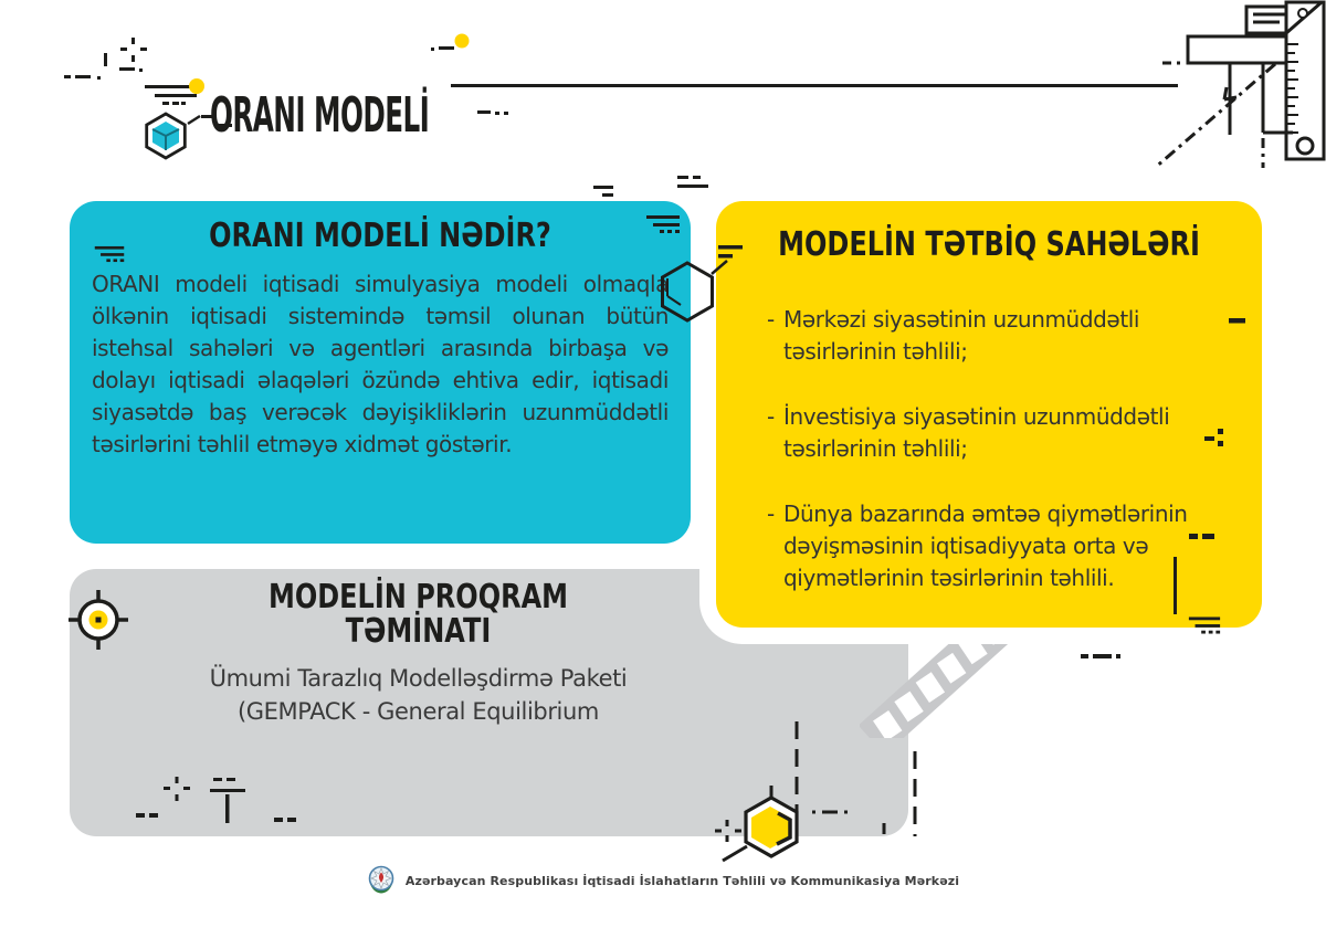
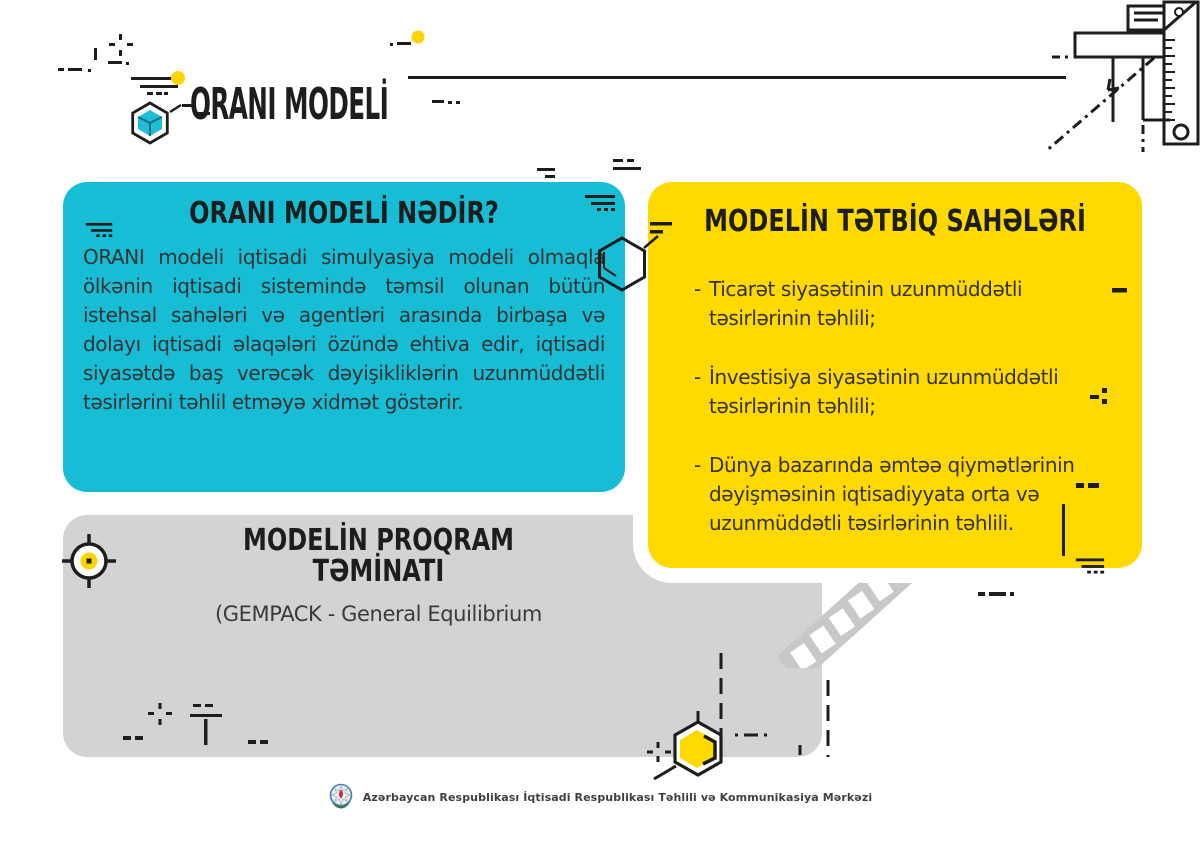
  ORANI MODELİ
  ORANI MODELİ NƏDİR?
  ORANI modeli iqtisadi simulyasiya modeli olmaql ölkənin iqtisadi sistemində təmsil olunan bütün istehsal sahələri və agentləri arasında birbaşa və dolayı iqtisadi əlaqələri özündə ehtiva edir, iqtisadi siyasətdə baş verəcək dəyişikliklərin uzunmüddətli təsirlərini təhlil etməyə xidmət göstərir.
  MODELİN TƏTBİQ SAHƏLƏRİ
  -
- Mərkəzi siyasətinin uzunmüddətli təsirlərinin təhlili;
+ Ticarət siyasətinin uzunmüddətli təsirlərinin təhlili;
  -
  İnvestisiya siyasətinin uzunmüddətli təsirlərinin təhlili;
  -
- Dünya bazarında əmtəə qiymətlərinin dəyişməsinin iqtisadiyyata orta və qiymətlərinin təsirlərinin təhlili.
+ Dünya bazarında əmtəə qiymətlərinin dəyişməsinin iqtisadiyyata orta və uzunmüddətli təsirlərinin təhlili.
  MODELİN PROQRAM
  TƏMİNATI
- Ümumi Tarazlıq Modelləşdirmə Paketi
  (GEMPACK - General Equilibrium
- Azərbaycan Respublikası İqtisadi İslahatların Təhlili və Kommunikasiya Mərkəzi
+ Azərbaycan Respublikası İqtisadi Respublikası Təhlili və Kommunikasiya Mərkəzi
